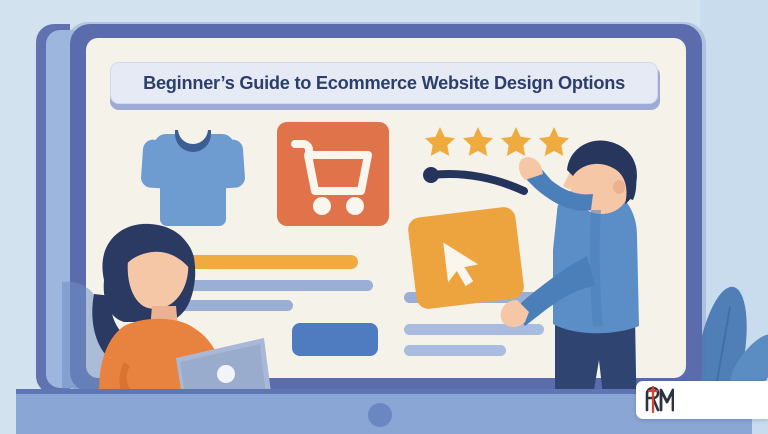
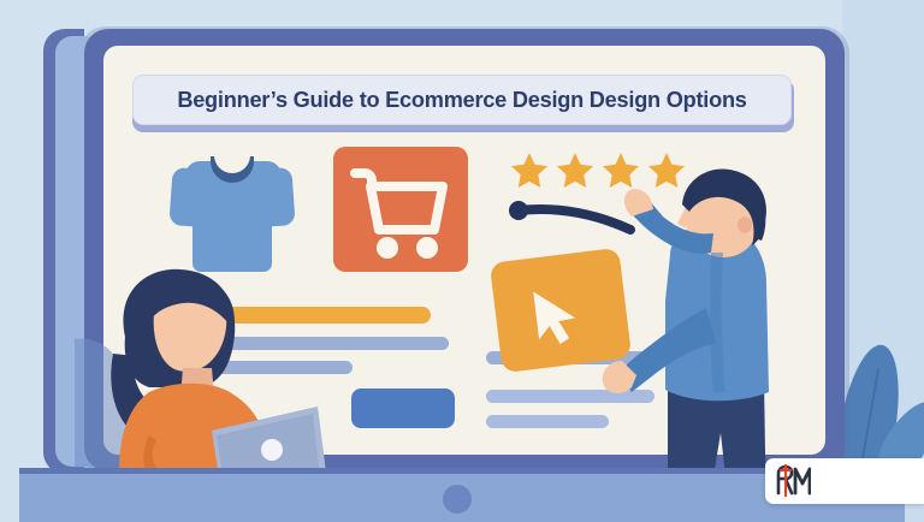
- Beginner’s Guide to Ecommerce Website Design Options
+ Beginner’s Guide to Ecommerce Design Design Options
